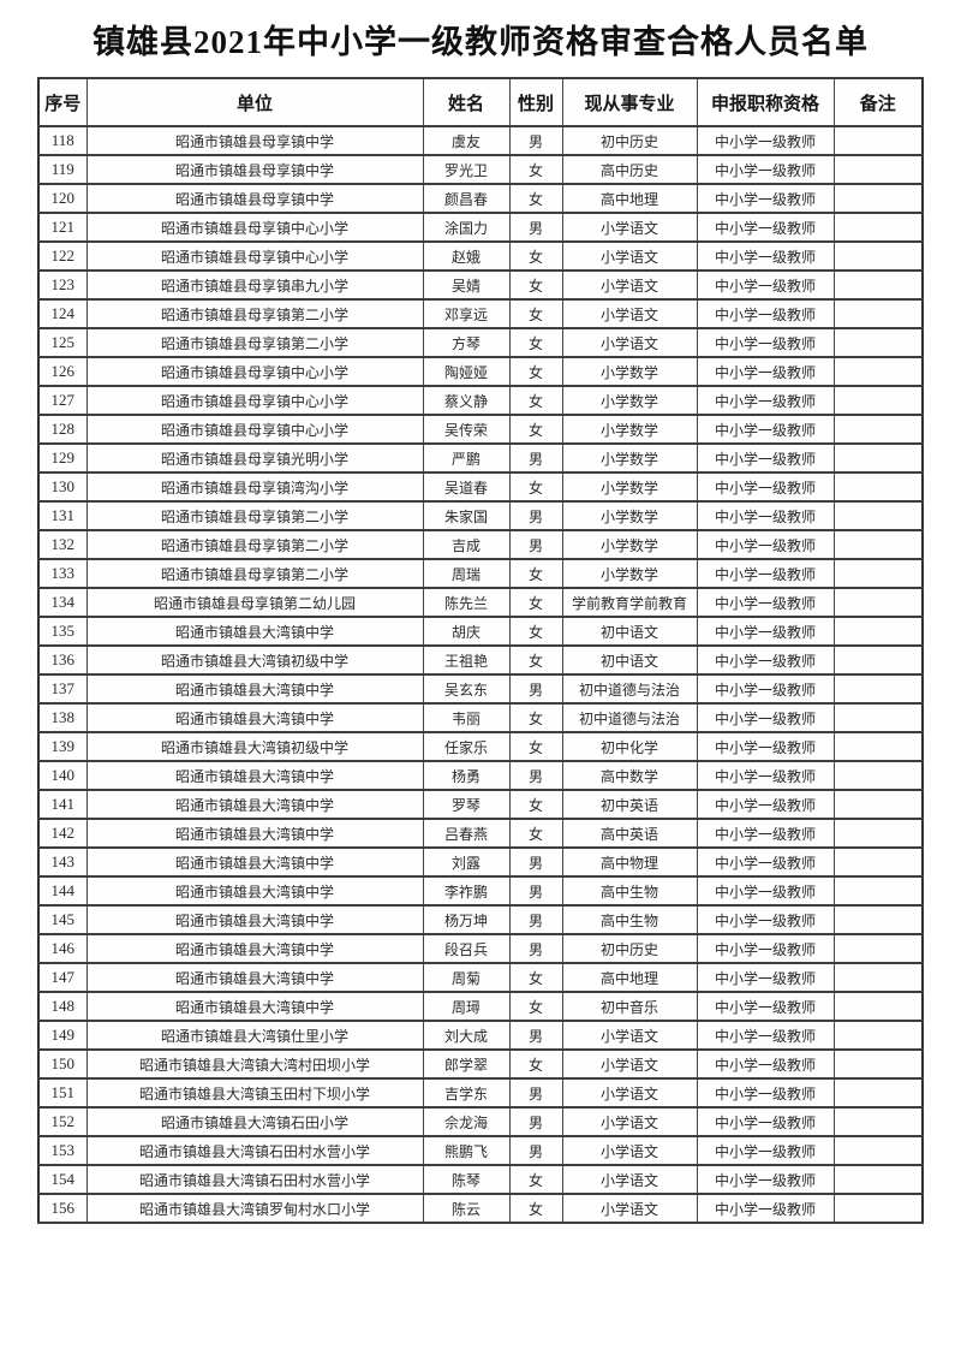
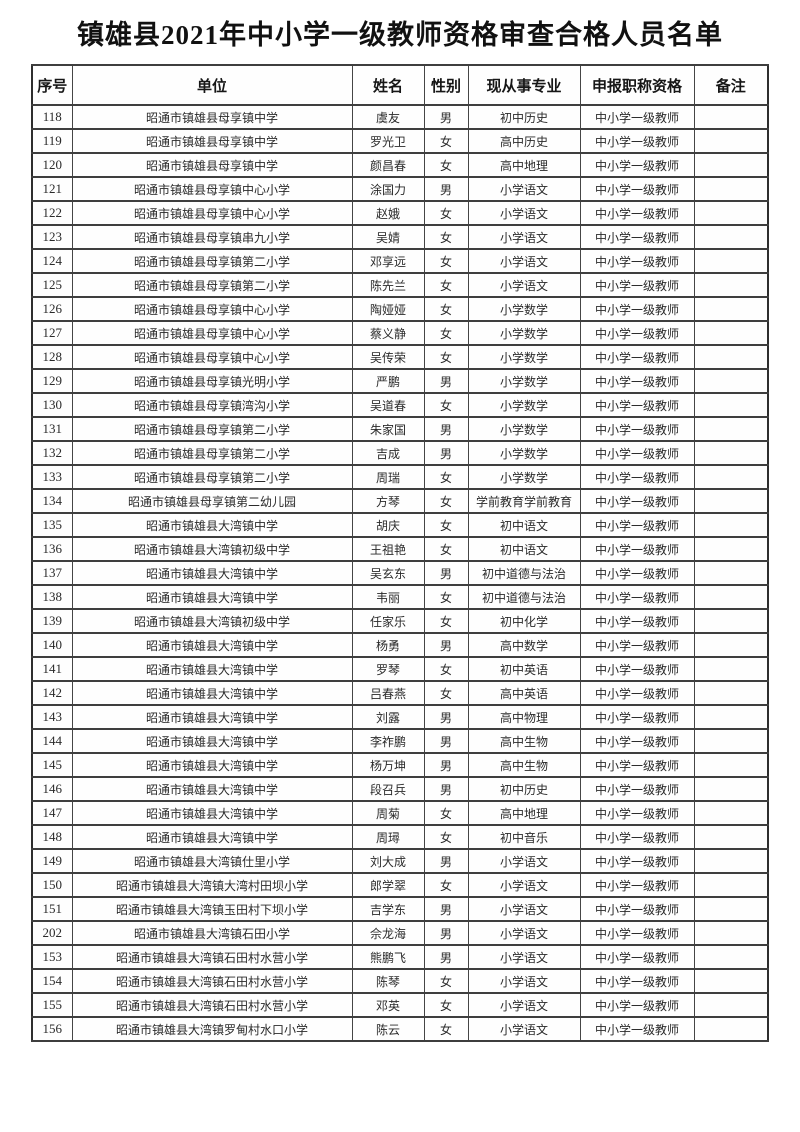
  镇雄县2021年中小学一级教师资格审查合格人员名单
  序号	单位	姓名	性别	现从事专业	申报职称资格	备注
  118	昭通市镇雄县母享镇中学	虞友	男	初中历史	中小学一级教师
  119	昭通市镇雄县母享镇中学	罗光卫	女	高中历史	中小学一级教师
  120	昭通市镇雄县母享镇中学	颜昌春	女	高中地理	中小学一级教师
  121	昭通市镇雄县母享镇中心小学	涂国力	男	小学语文	中小学一级教师
  122	昭通市镇雄县母享镇中心小学	赵娥	女	小学语文	中小学一级教师
  123	昭通市镇雄县母享镇串九小学	吴婧	女	小学语文	中小学一级教师
  124	昭通市镇雄县母享镇第二小学	邓享远	女	小学语文	中小学一级教师
- 125	昭通市镇雄县母享镇第二小学	方琴	女	小学语文	中小学一级教师
+ 125	昭通市镇雄县母享镇第二小学	陈先兰	女	小学语文	中小学一级教师
  126	昭通市镇雄县母享镇中心小学	陶娅娅	女	小学数学	中小学一级教师
  127	昭通市镇雄县母享镇中心小学	蔡义静	女	小学数学	中小学一级教师
  128	昭通市镇雄县母享镇中心小学	吴传荣	女	小学数学	中小学一级教师
  129	昭通市镇雄县母享镇光明小学	严鹏	男	小学数学	中小学一级教师
  130	昭通市镇雄县母享镇湾沟小学	吴道春	女	小学数学	中小学一级教师
  131	昭通市镇雄县母享镇第二小学	朱家国	男	小学数学	中小学一级教师
  132	昭通市镇雄县母享镇第二小学	吉成	男	小学数学	中小学一级教师
  133	昭通市镇雄县母享镇第二小学	周瑞	女	小学数学	中小学一级教师
- 134	昭通市镇雄县母享镇第二幼儿园	陈先兰	女	学前教育学前教育	中小学一级教师
+ 134	昭通市镇雄县母享镇第二幼儿园	方琴	女	学前教育学前教育	中小学一级教师
  135	昭通市镇雄县大湾镇中学	胡庆	女	初中语文	中小学一级教师
  136	昭通市镇雄县大湾镇初级中学	王祖艳	女	初中语文	中小学一级教师
  137	昭通市镇雄县大湾镇中学	吴玄东	男	初中道德与法治	中小学一级教师
  138	昭通市镇雄县大湾镇中学	韦丽	女	初中道德与法治	中小学一级教师
  139	昭通市镇雄县大湾镇初级中学	任家乐	女	初中化学	中小学一级教师
  140	昭通市镇雄县大湾镇中学	杨勇	男	高中数学	中小学一级教师
  141	昭通市镇雄县大湾镇中学	罗琴	女	初中英语	中小学一级教师
  142	昭通市镇雄县大湾镇中学	吕春燕	女	高中英语	中小学一级教师
  143	昭通市镇雄县大湾镇中学	刘露	男	高中物理	中小学一级教师
  144	昭通市镇雄县大湾镇中学	李祚鹏	男	高中生物	中小学一级教师
  145	昭通市镇雄县大湾镇中学	杨万坤	男	高中生物	中小学一级教师
  146	昭通市镇雄县大湾镇中学	段召兵	男	初中历史	中小学一级教师
  147	昭通市镇雄县大湾镇中学	周菊	女	高中地理	中小学一级教师
  148	昭通市镇雄县大湾镇中学	周璕	女	初中音乐	中小学一级教师
  149	昭通市镇雄县大湾镇仕里小学	刘大成	男	小学语文	中小学一级教师
  150	昭通市镇雄县大湾镇大湾村田坝小学	郎学翠	女	小学语文	中小学一级教师
  151	昭通市镇雄县大湾镇玉田村下坝小学	吉学东	男	小学语文	中小学一级教师
- 152	昭通市镇雄县大湾镇石田小学	佘龙海	男	小学语文	中小学一级教师
+ 202	昭通市镇雄县大湾镇石田小学	佘龙海	男	小学语文	中小学一级教师
  153	昭通市镇雄县大湾镇石田村水营小学	熊鹏飞	男	小学语文	中小学一级教师
  154	昭通市镇雄县大湾镇石田村水营小学	陈琴	女	小学语文	中小学一级教师
+ 155	昭通市镇雄县大湾镇石田村水营小学	邓英	女	小学语文	中小学一级教师
  156	昭通市镇雄县大湾镇罗甸村水口小学	陈云	女	小学语文	中小学一级教师
